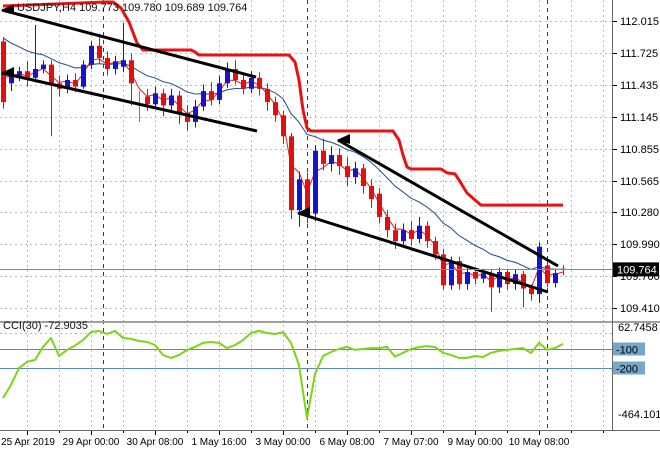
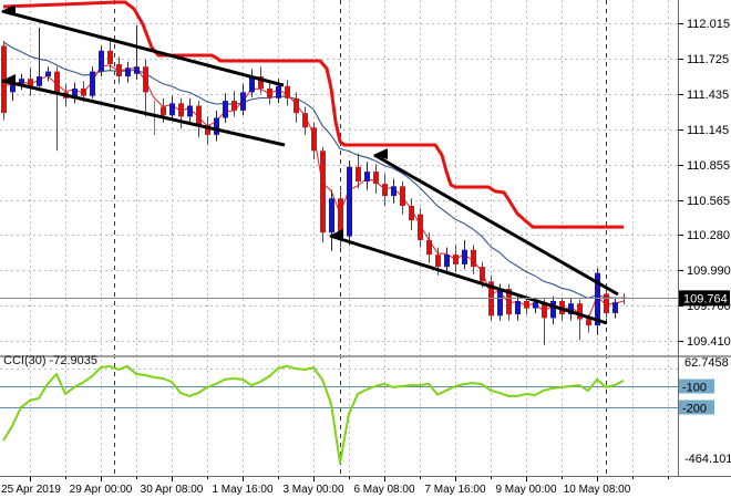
  112.015
  111.725
  111.435
  111.145
  110.855
  110.565
  110.280
  109.990
  109.700
  109.410
  -100
  -200
  62.7458
  -464.101
  109.764
  25 Apr 2019
  29 Apr 00:00
  30 Apr 08:00
  1 May 16:00
  3 May 00:00
  6 May 08:00
- 7 May 07:00
+ 7 May 16:00
  9 May 00:00
  10 May 08:00
- USDJPY,H4 109.773 109.780 109.689 109.764
  CCI(30) -72.9035
